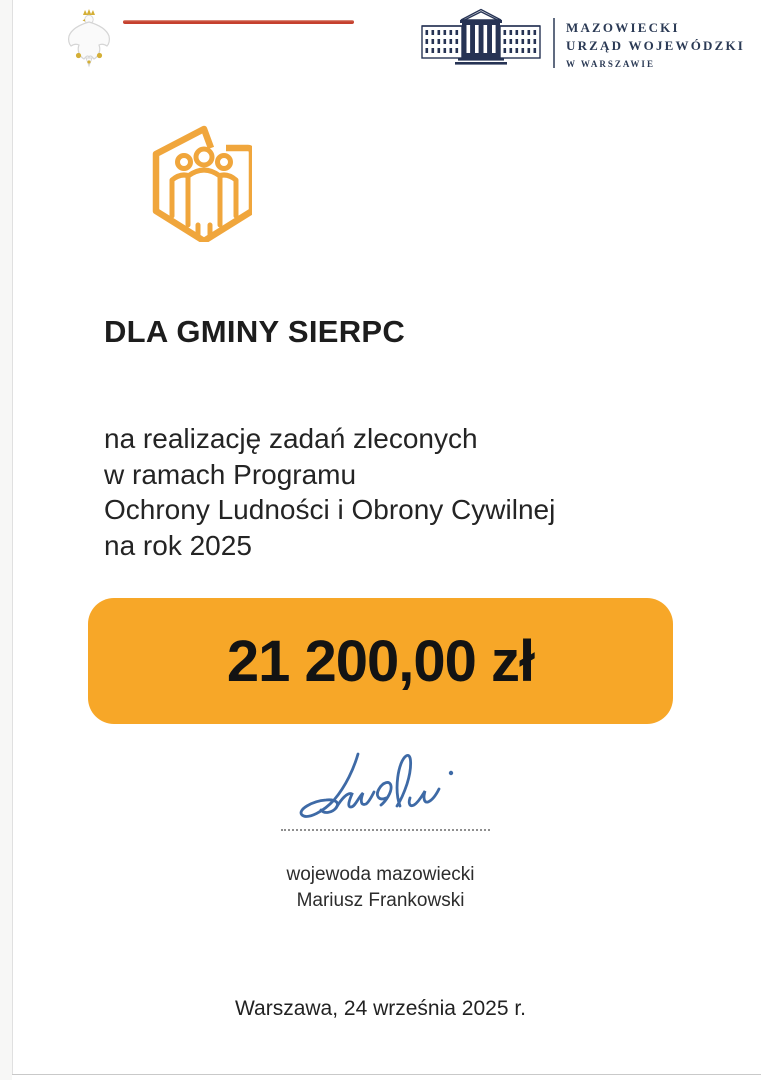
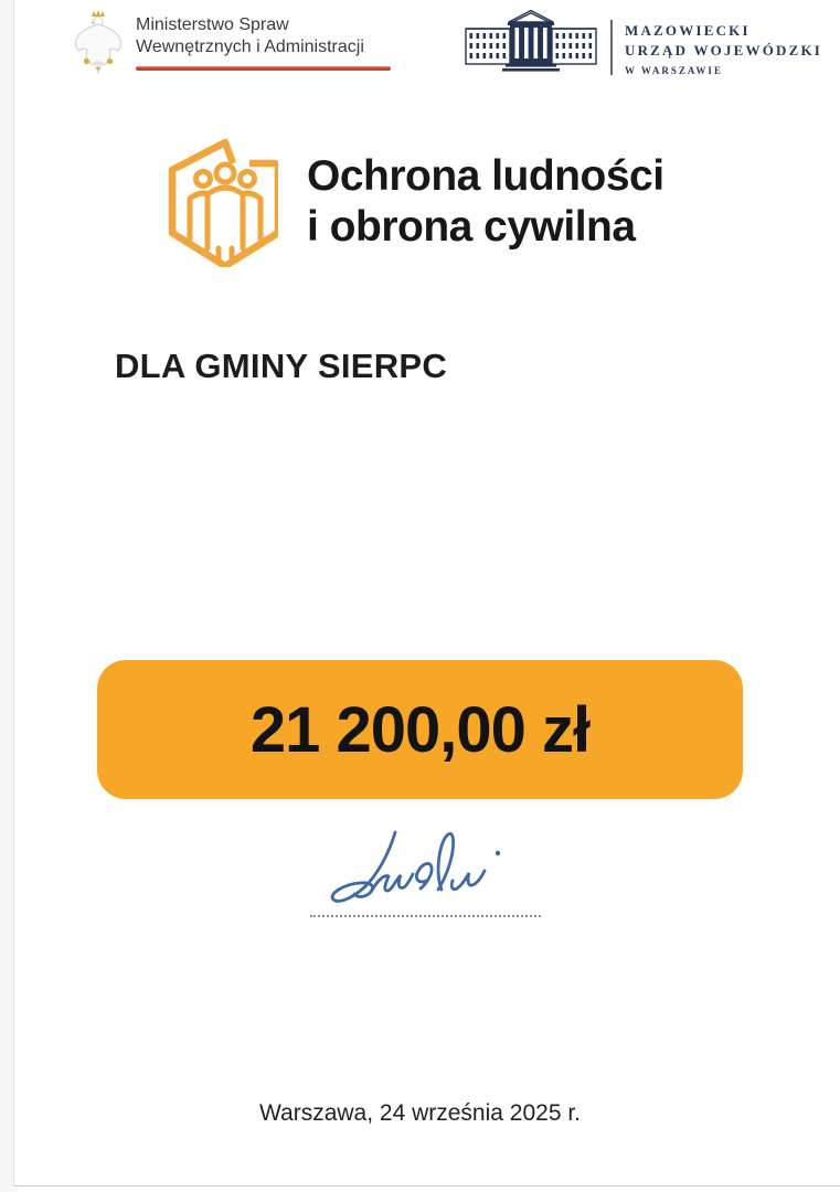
+ Ministerstwo Spraw
+ Wewnętrznych i Administracji
  MAZOWIECKI
  URZĄD WOJEWÓDZKI
  W WARSZAWIE
+ Ochrona ludności
+ i obrona cywilna
  DLA GMINY SIERPC
- na realizację zadań zleconych
- w ramach Programu
- Ochrony Ludności i Obrony Cywilnej
- na rok 2025
  21 200,00 zł
- wojewoda mazowiecki
- Mariusz Frankowski
  Warszawa, 24 września 2025 r.
